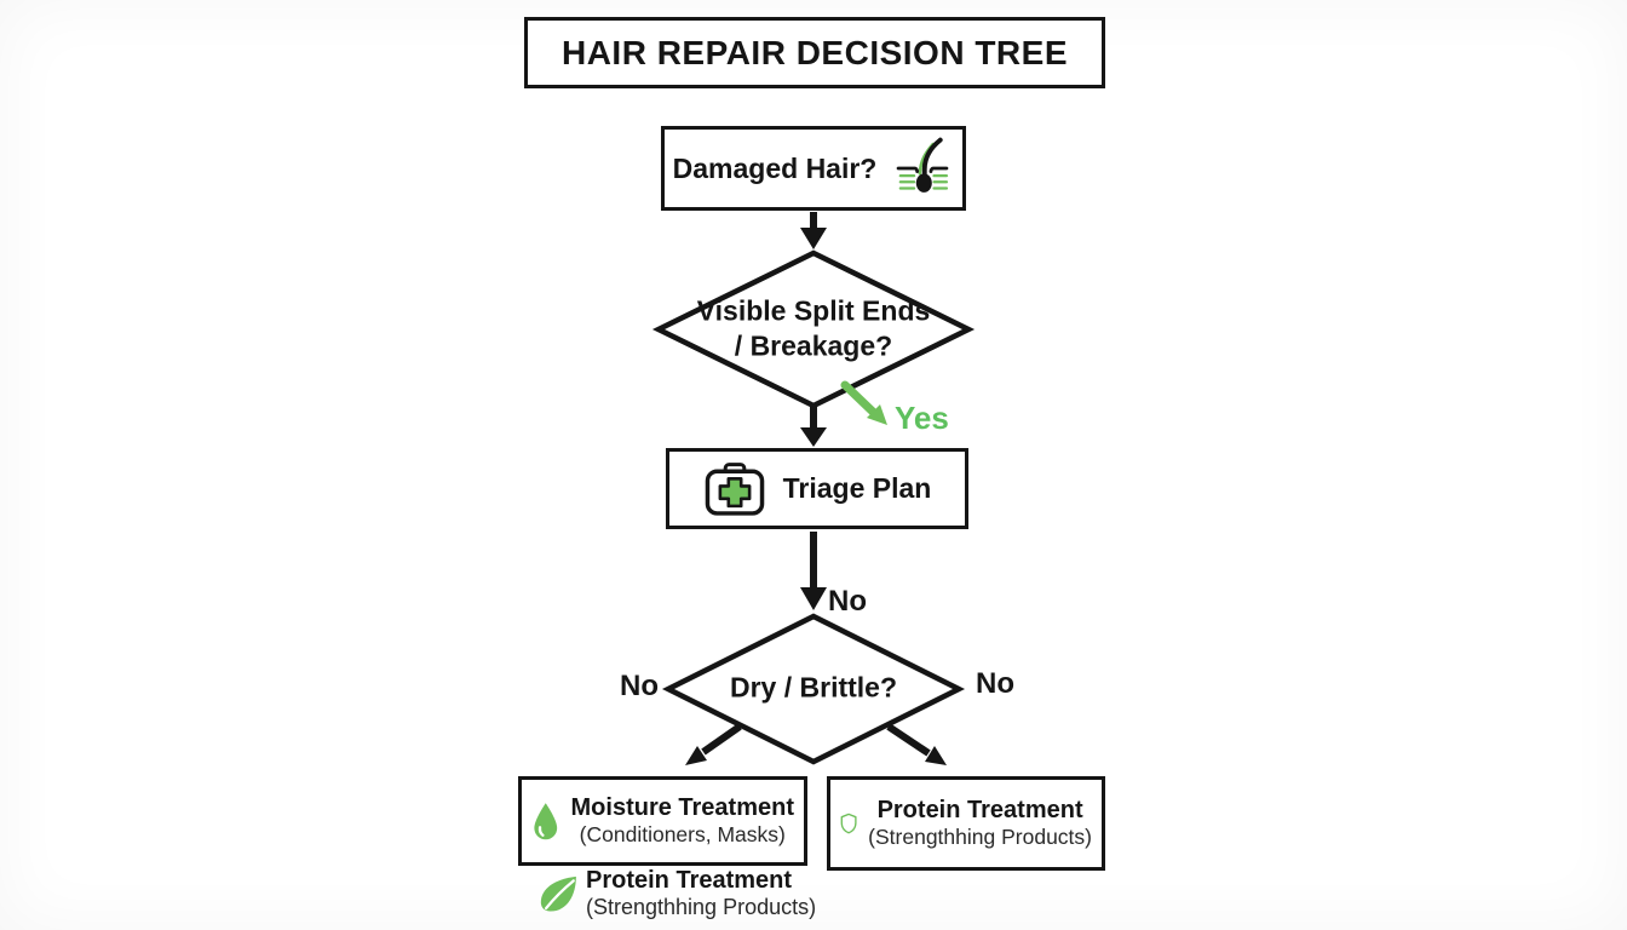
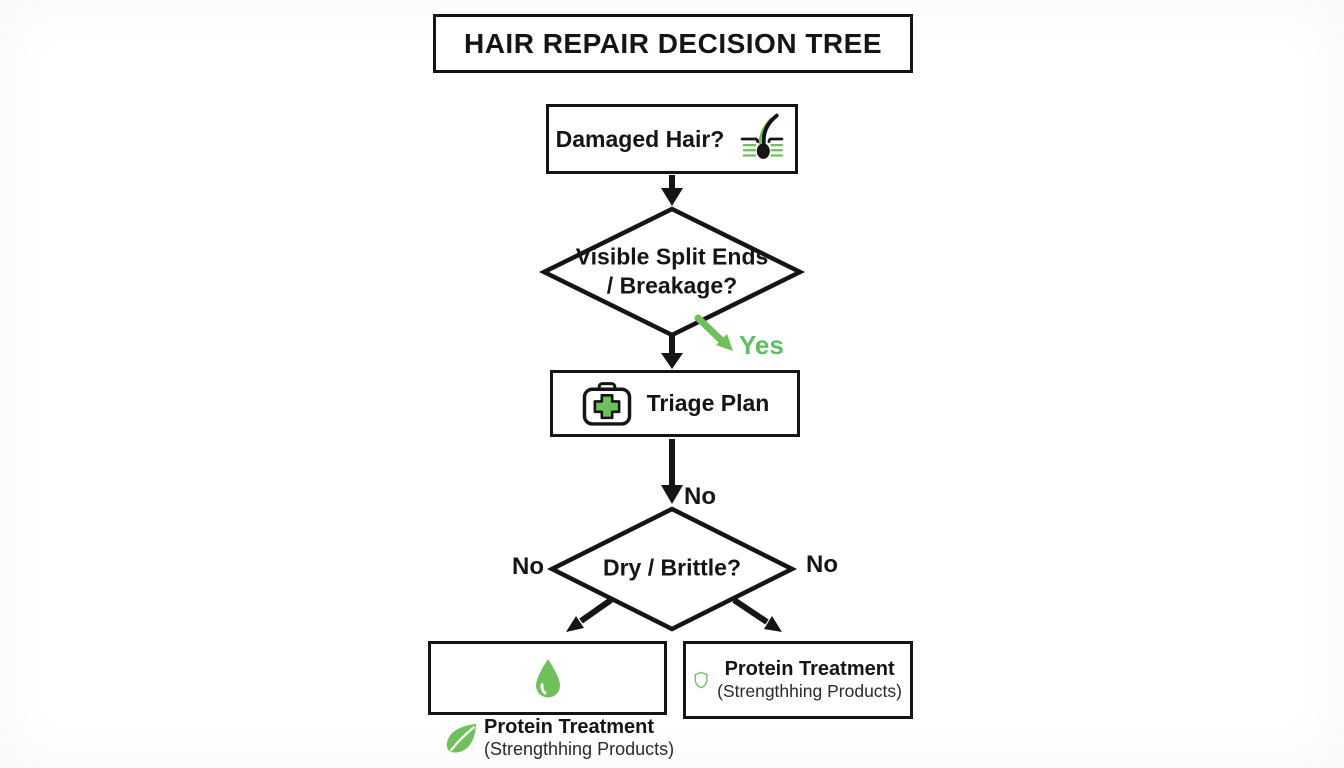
  HAIR REPAIR DECISION TREE
  Damaged Hair?
  Visible Split Ends
  / Breakage?
  Yes
  Triage Plan
  No
  Dry / Brittle?
  No
  No
- Moisture Treatment
- (Conditioners, Masks)
  Protein Treatment
  (Strengthhing Products)
  Protein Treatment
  (Strengthhing Products)
